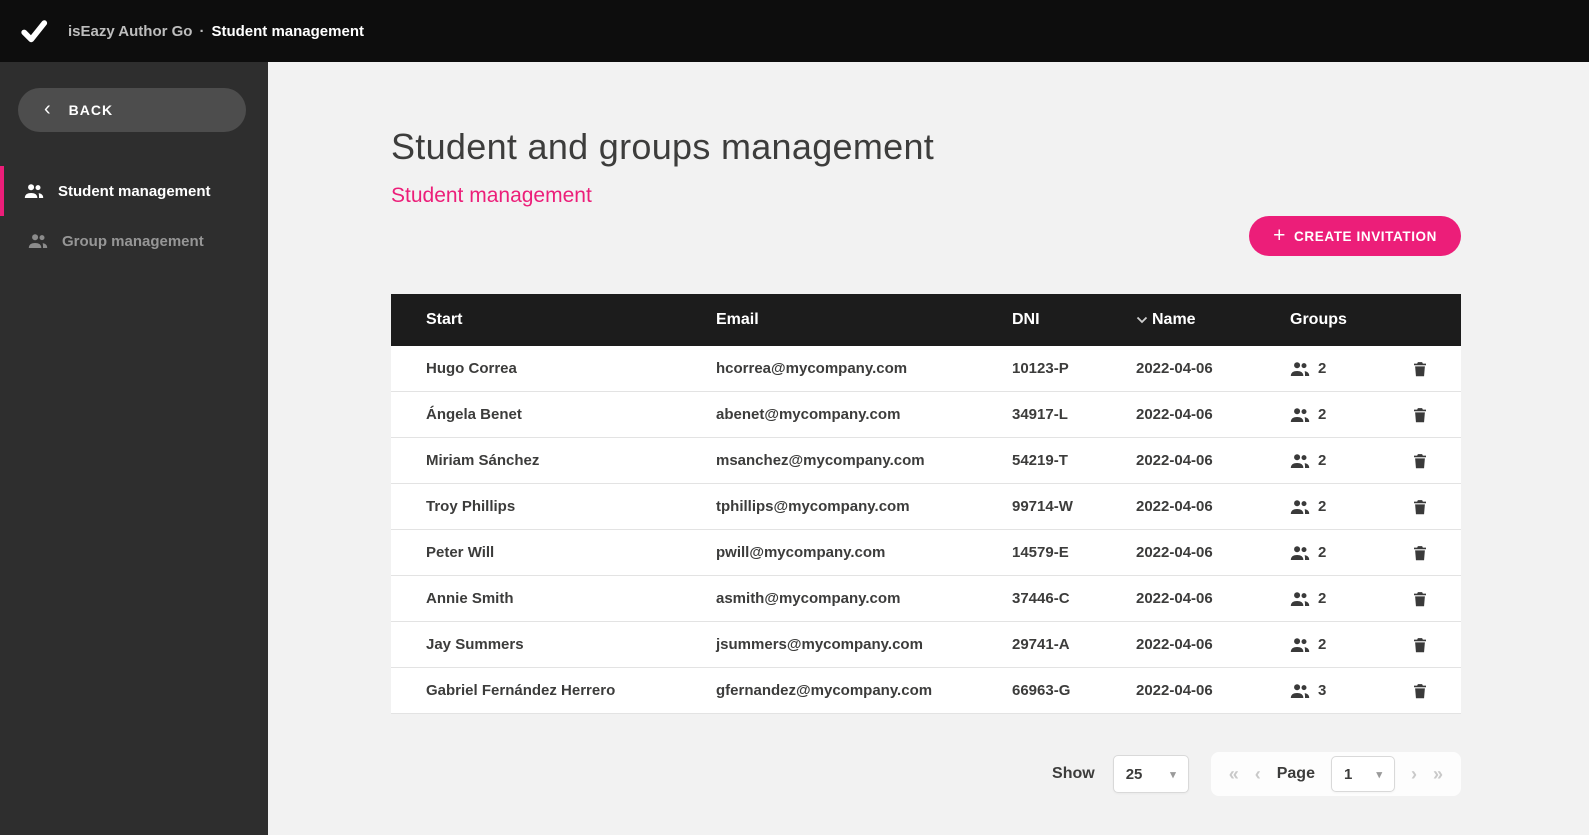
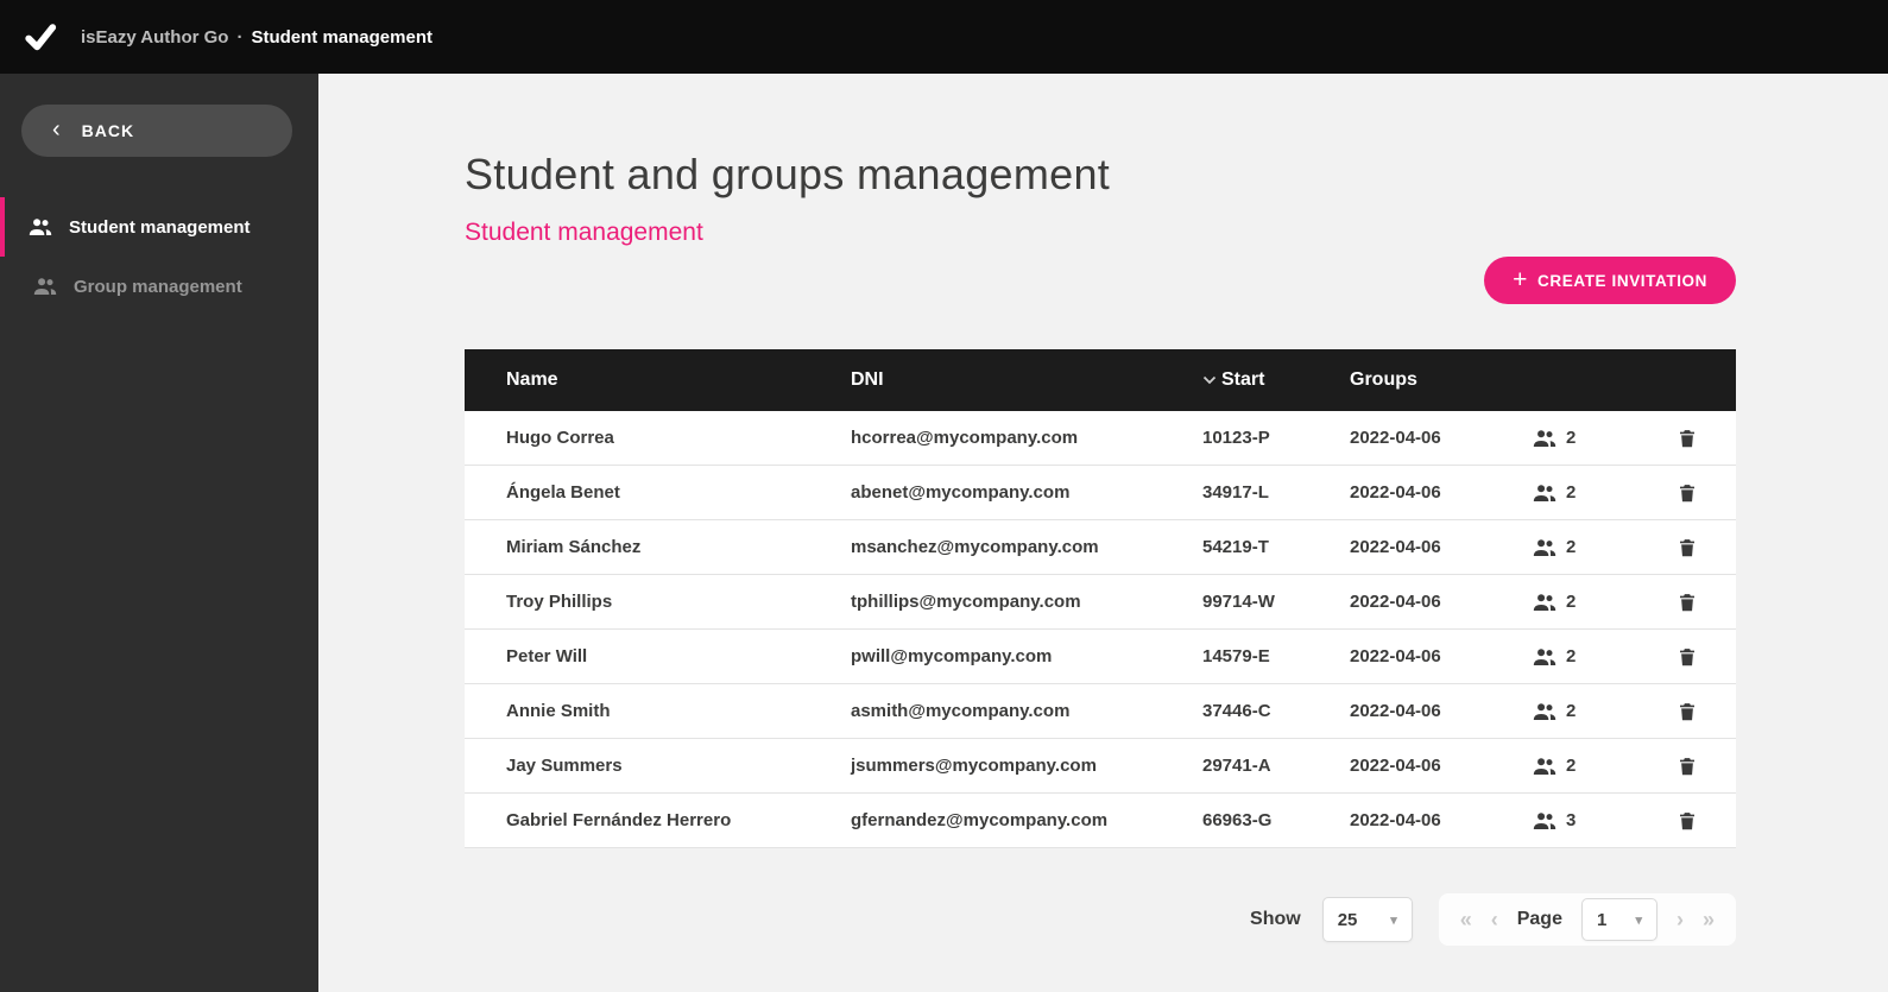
  isEazy Author Go
  ·
  Student management
  ‹
  BACK
  Student management
  Group management
  Student and groups management
  Student management
  +
  CREATE INVITATION
- Start
+ Name
- Email
  DNI
- Name
+ Start
  Groups
  Hugo Correa
  hcorrea@mycompany.com
  10123-P
  2022-04-06
  2
  Ángela Benet
  abenet@mycompany.com
  34917-L
  2022-04-06
  2
  Miriam Sánchez
  msanchez@mycompany.com
  54219-T
  2022-04-06
  2
  Troy Phillips
  tphillips@mycompany.com
  99714-W
  2022-04-06
  2
  Peter Will
  pwill@mycompany.com
  14579-E
  2022-04-06
  2
  Annie Smith
  asmith@mycompany.com
  37446-C
  2022-04-06
  2
  Jay Summers
  jsummers@mycompany.com
  29741-A
  2022-04-06
  2
  Gabriel Fernández Herrero
  gfernandez@mycompany.com
  66963-G
  2022-04-06
  3
  Show
  25
  ▾
  «
  ‹
  Page
  1
  ▾
  ›
  »
